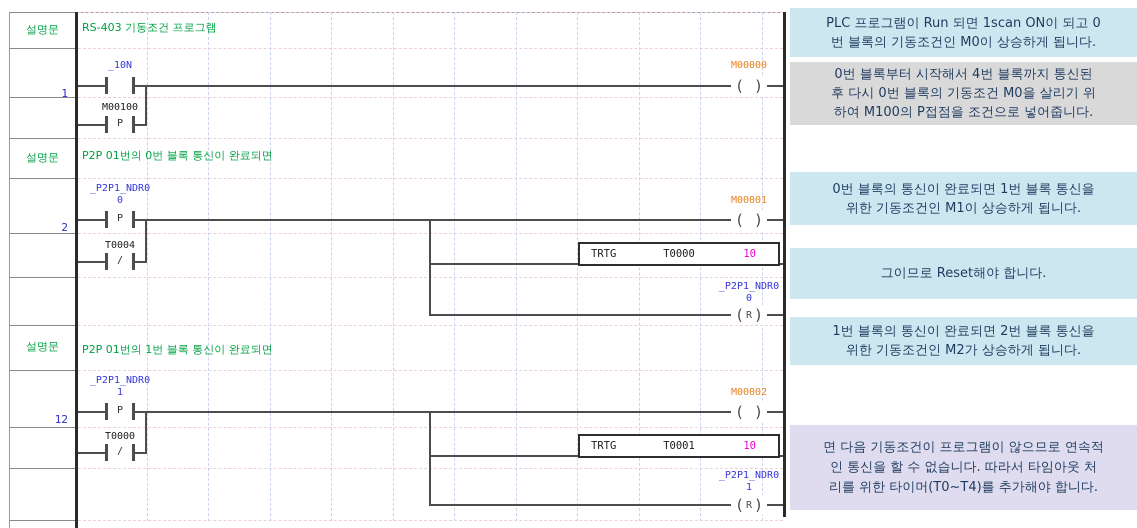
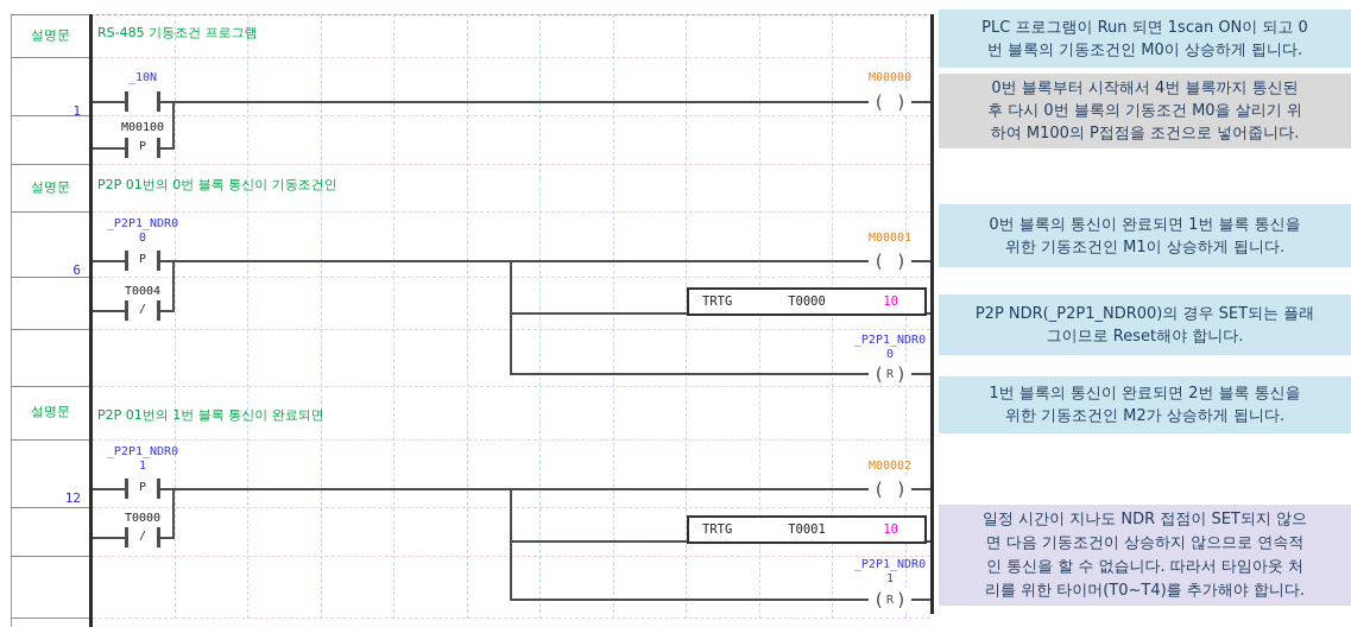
  설명문
- RS-403 기동조건 프로그램
+ RS-485 기동조건 프로그램
  설명문
- P2P 01번의 0번 블록 통신이 완료되면
+ P2P 01번의 0번 블록 통신이 기동조건인
  설명문
  P2P 01번의 1번 블록 통신이 완료되면
  1
  _10N
  M00100
  P
  M00000
  (
  )
- 2
+ 6
  _P2P1_NDR0
  0
  P
  T0004
  /
  M00001
  (
  )
  TRTG
  T0000
  10
  _P2P1_NDR0
  0
  (
  R
  )
  12
  _P2P1_NDR0
  1
  P
  T0000
  /
  M00002
  (
  )
  TRTG
  T0001
  10
  _P2P1_NDR0
  1
  (
  R
  )
  PLC 프로그램이 Run 되면 1scan ON이 되고 0
  번 블록의 기동조건인 M0이 상승하게 됩니다.
  0번 블록부터 시작해서 4번 블록까지 통신된
  후 다시 0번 블록의 기동조건 M0을 살리기 위
  하여 M100의 P접점을 조건으로 넣어줍니다.
  0번 블록의 통신이 완료되면 1번 블록 통신을
  위한 기동조건인 M1이 상승하게 됩니다.
+ P2P NDR(_P2P1_NDR00)의 경우 SET되는 플래
  그이므로 Reset해야 합니다.
  1번 블록의 통신이 완료되면 2번 블록 통신을
  위한 기동조건인 M2가 상승하게 됩니다.
+ 일정 시간이 지나도 NDR 접점이 SET되지 않으
- 면 다음 기동조건이 프로그램이 않으므로 연속적
+ 면 다음 기동조건이 상승하지 않으므로 연속적
  인 통신을 할 수 없습니다. 따라서 타임아웃 처
  리를 위한 타이머(T0~T4)를 추가해야 합니다.
